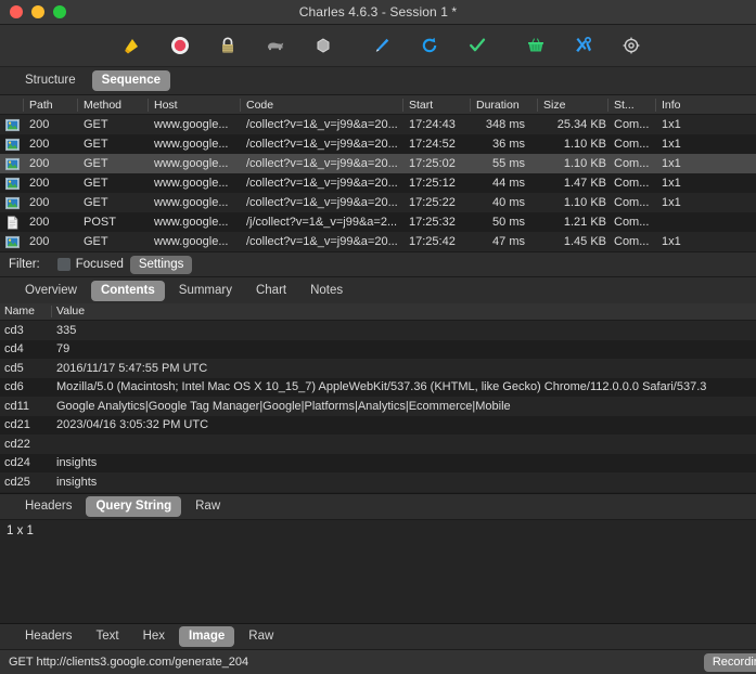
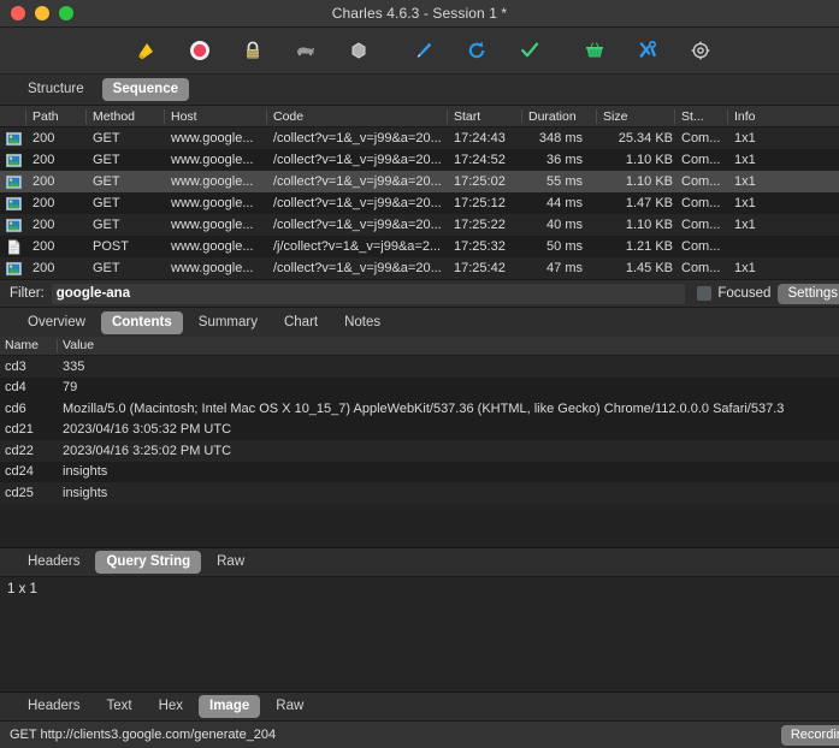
  Charles 4.6.3 - Session 1 *
  Structure
  Sequence
  Path
  Method
  Host
  Code
  Start
  Duration
  Size
  St...
  Info
  200
  GET
  www.google...
  /collect?v=1&_v=j99&a=20...
  17:24:43
  348 ms
  25.34 KB
  Com...
  1x1
  200
  GET
  www.google...
  /collect?v=1&_v=j99&a=20...
  17:24:52
  36 ms
  1.10 KB
  Com...
  1x1
  200
  GET
  www.google...
  /collect?v=1&_v=j99&a=20...
  17:25:02
  55 ms
  1.10 KB
  Com...
  1x1
  200
  GET
  www.google...
  /collect?v=1&_v=j99&a=20...
  17:25:12
  44 ms
  1.47 KB
  Com...
  1x1
  200
  GET
  www.google...
  /collect?v=1&_v=j99&a=20...
  17:25:22
  40 ms
  1.10 KB
  Com...
  1x1
  200
  POST
  www.google...
  /j/collect?v=1&_v=j99&a=2...
  17:25:32
  50 ms
  1.21 KB
  Com...
  200
  GET
  www.google...
  /collect?v=1&_v=j99&a=20...
  17:25:42
  47 ms
  1.45 KB
  Com...
  1x1
  Filter:
+ google-ana
  Focused
  Settings
  Overview
  Contents
  Summary
  Chart
  Notes
  Name
  Value
  cd3
  335
  cd4
  79
- cd5
- 2016/11/17 5:47:55 PM UTC
  cd6
  Mozilla/5.0 (Macintosh; Intel Mac OS X 10_15_7) AppleWebKit/537.36 (KHTML, like Gecko) Chrome/112.0.0.0 Safari/537.3
- cd11
- Google Analytics|Google Tag Manager|Google|Platforms|Analytics|Ecommerce|Mobile
  cd21
  2023/04/16 3:05:32 PM UTC
  cd22
+ 2023/04/16 3:25:02 PM UTC
  cd24
  insights
  cd25
  insights
  Headers
  Query String
  Raw
  1 x 1
  Headers
  Text
  Hex
  Image
  Raw
  GET http://clients3.google.com/generate_204
  Recordi
